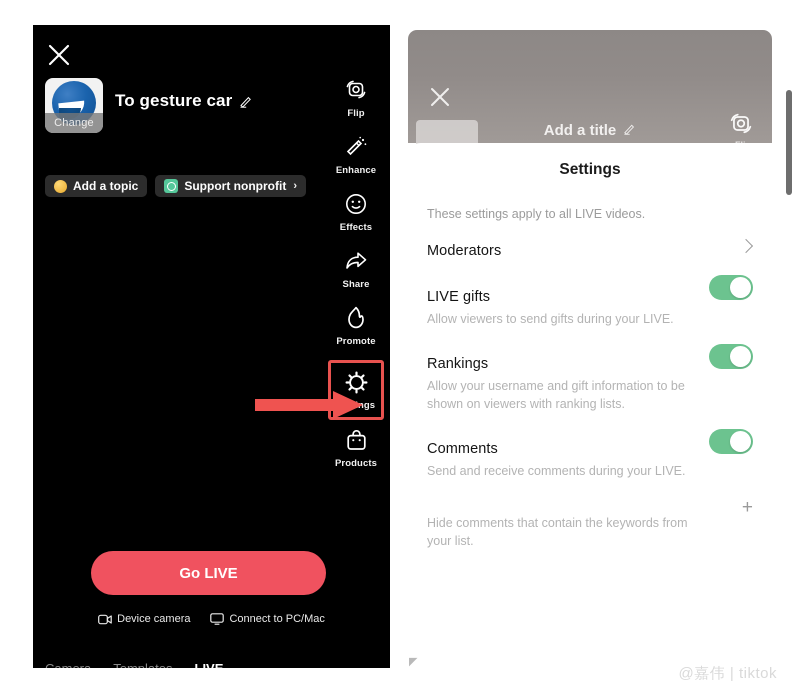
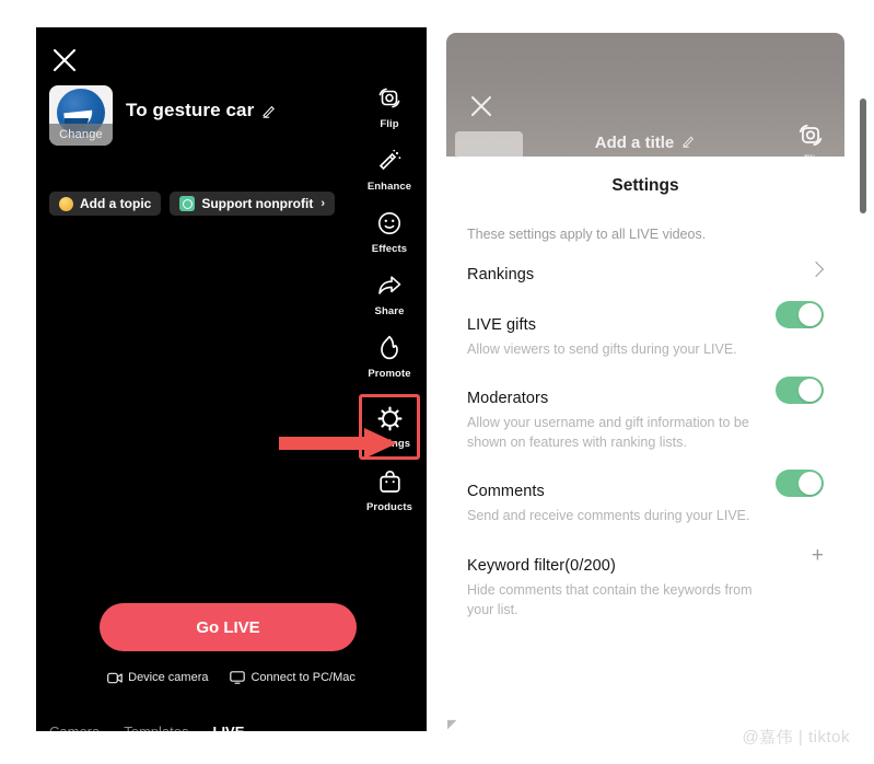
  Change
  To gesture car
  Add a topic
  Support nonprofit
  ›
  Flip
  Enhance
  Effects
  Share
  Promote
  Products
  Go LIVE
  Device camera
  Connect to PC/Mac
  Add a title
  Settings
  These settings apply to all LIVE videos.
- Moderators
+ Rankings
  LIVE gifts
  Allow viewers to send gifts during your LIVE.
- Rankings
+ Moderators
- Allow your username and gift information to be shown on viewers with ranking lists.
+ Allow your username and gift information to be shown on features with ranking lists.
  Comments
  Send and receive comments during your LIVE.
+ Keyword filter(0/200)
  Hide comments that contain the keywords from your list.
  +
  ◤
  @嘉伟 | tiktok
